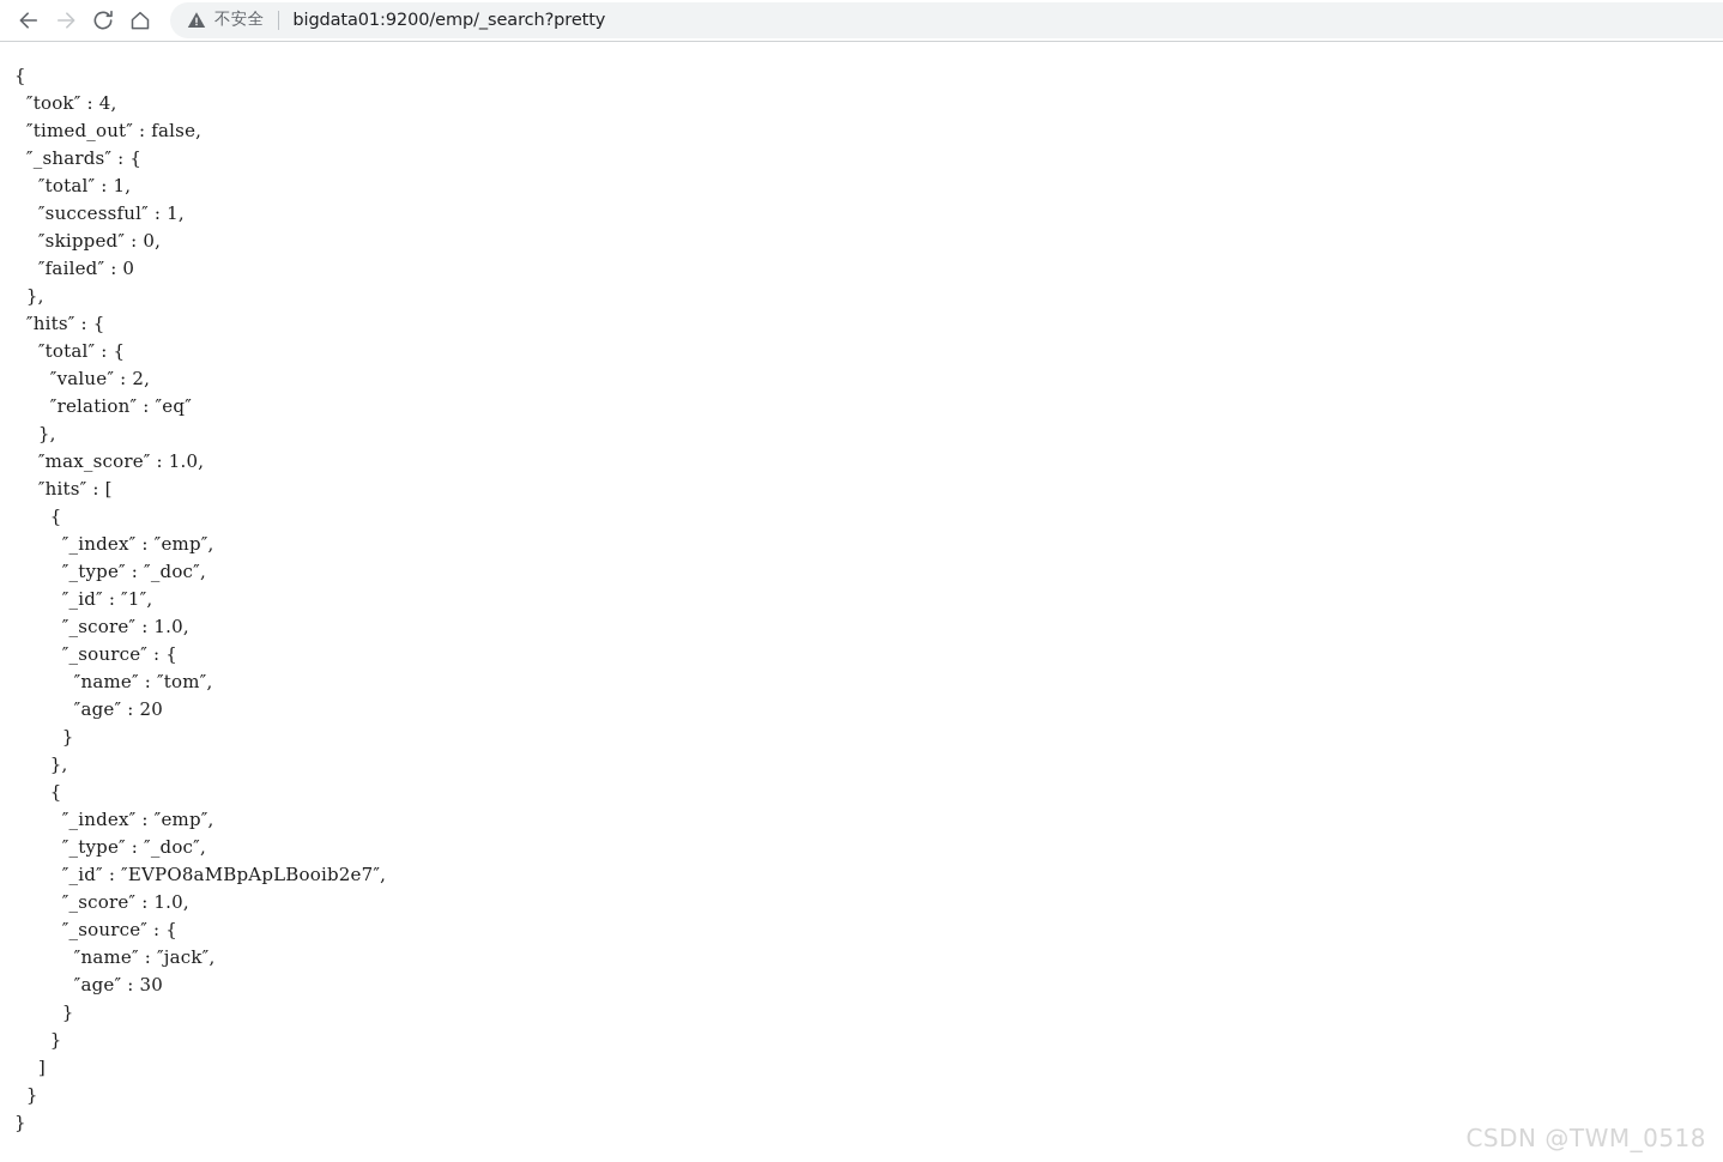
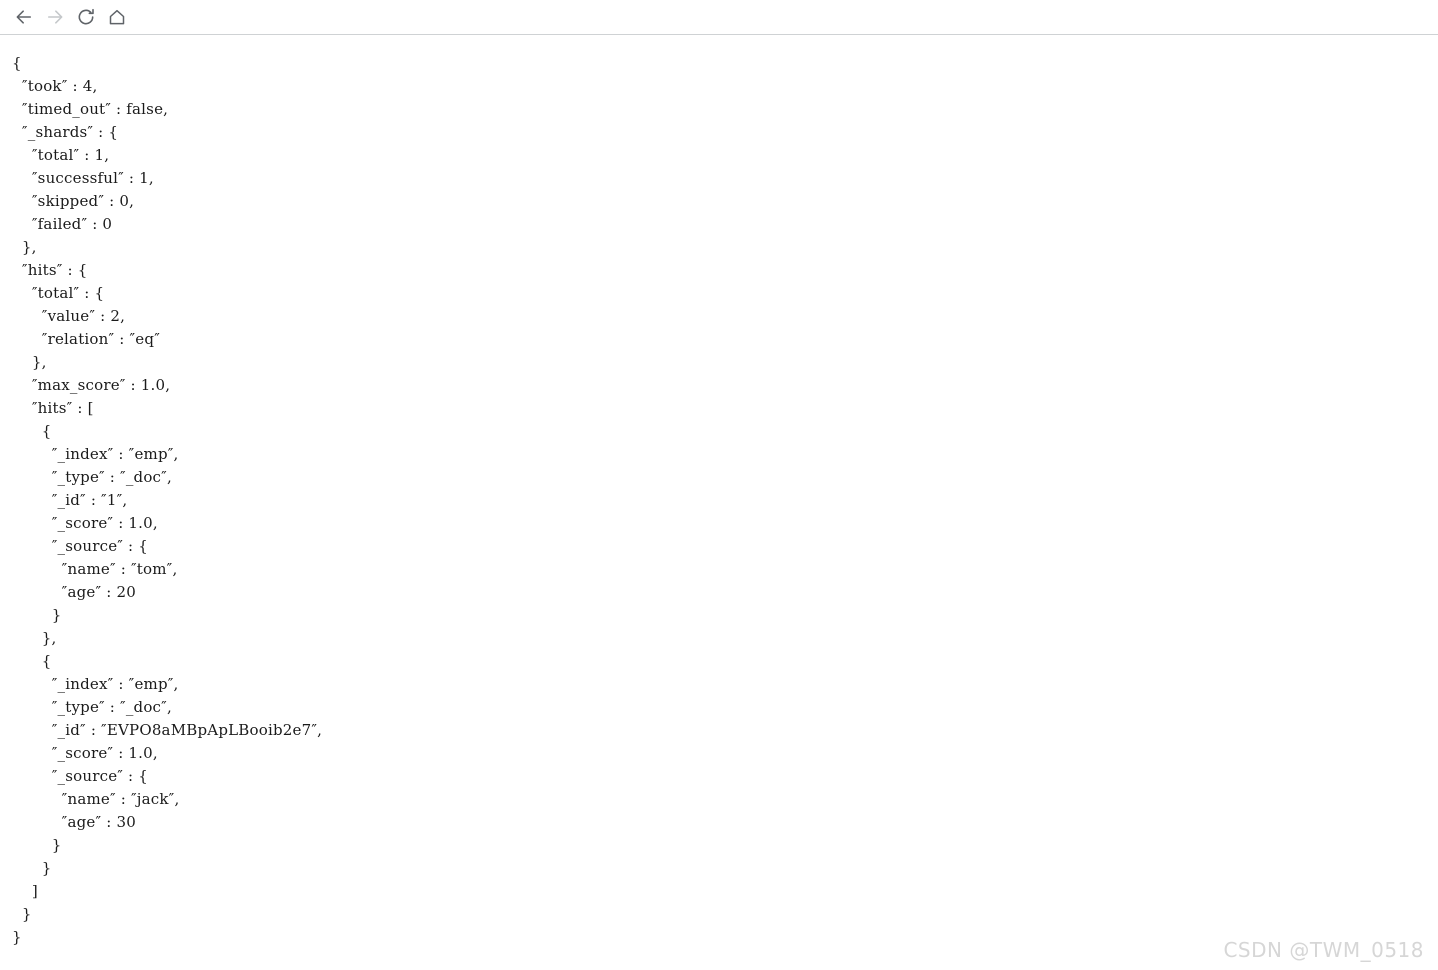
- 不安全
- bigdata01:9200/emp/_search?pretty
  {
  ″took″ : 4,
  ″timed_out″ : false,
  ″_shards″ : {
  ″total″ : 1,
  ″successful″ : 1,
  ″skipped″ : 0,
  ″failed″ : 0
  },
  ″hits″ : {
  ″total″ : {
  ″value″ : 2,
  ″relation″ : ″eq″
  },
  ″max_score″ : 1.0,
  ″hits″ : [
  {
  ″_index″ : ″emp″,
  ″_type″ : ″_doc″,
  ″_id″ : ″1″,
  ″_score″ : 1.0,
  ″_source″ : {
  ″name″ : ″tom″,
  ″age″ : 20
  }
  },
  {
  ″_index″ : ″emp″,
  ″_type″ : ″_doc″,
  ″_id″ : ″EVPO8aMBpApLBooib2e7″,
  ″_score″ : 1.0,
  ″_source″ : {
  ″name″ : ″jack″,
  ″age″ : 30
  }
  }
  ]
  }
  }
  CSDN @TWM_0518
